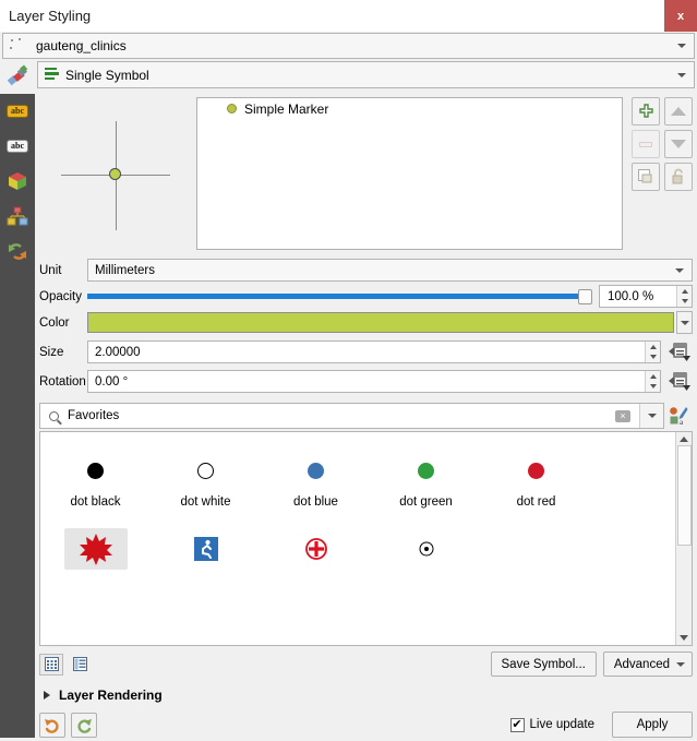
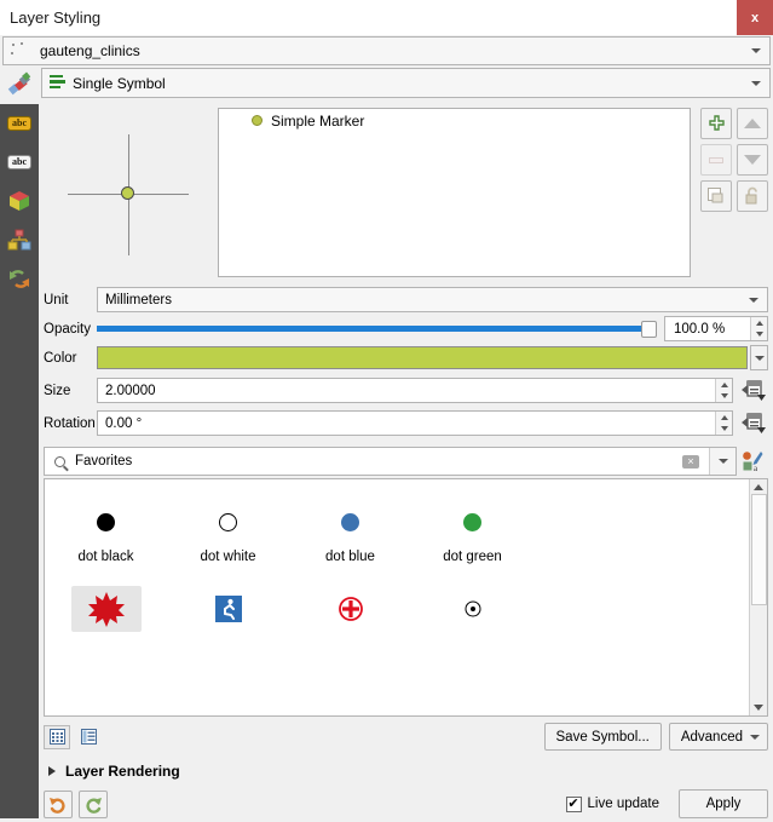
  Layer Styling
  x
  gauteng_clinics
  abc
  abc
  Single Symbol
  Simple Marker
  Unit
  Millimeters
  Opacity
  100.0 %
  Color
  Size
  2.00000
  Rotation
  0.00 °
  Favorites
  ×
  a
  dot black
  dot white
  dot blue
  dot green
- dot red
  Save Symbol...
  Advanced
  Layer Rendering
  ✔
  Live update
  Apply
